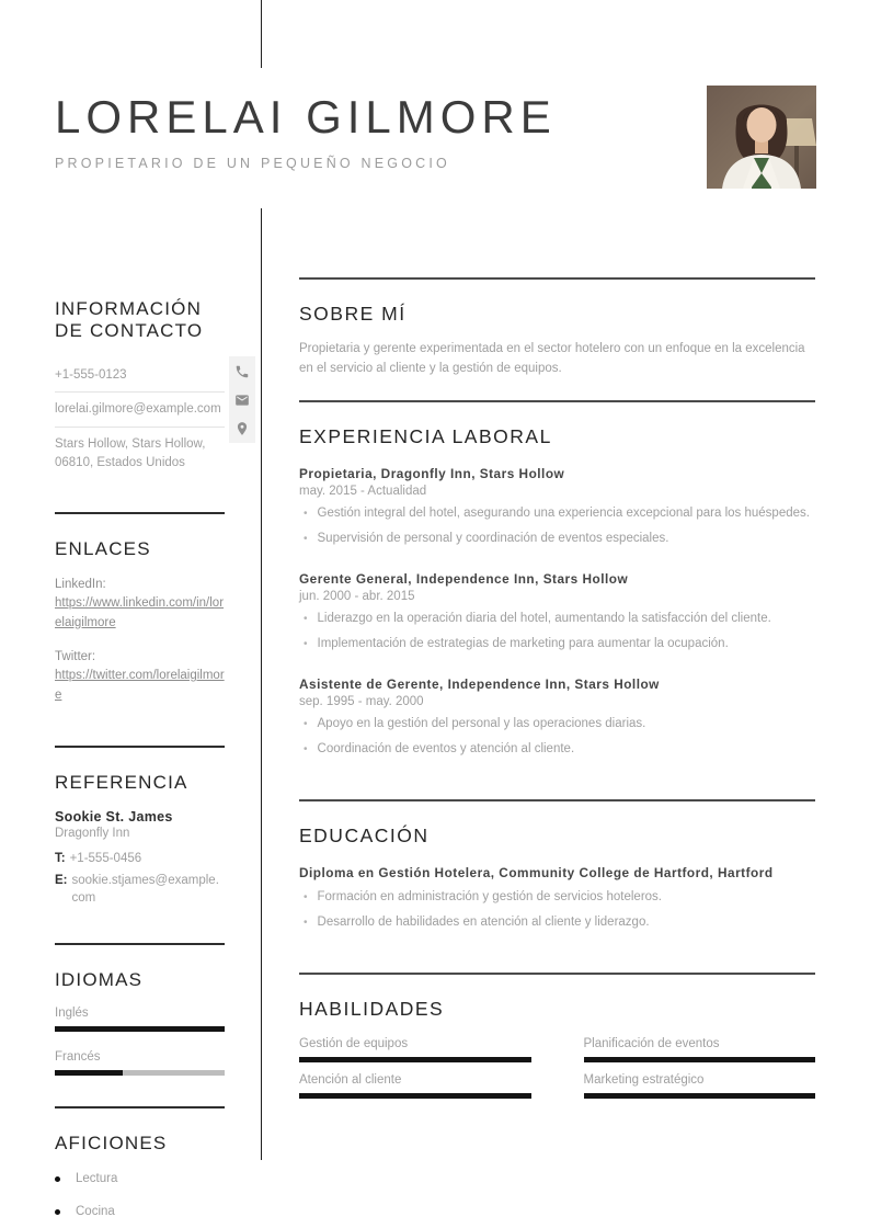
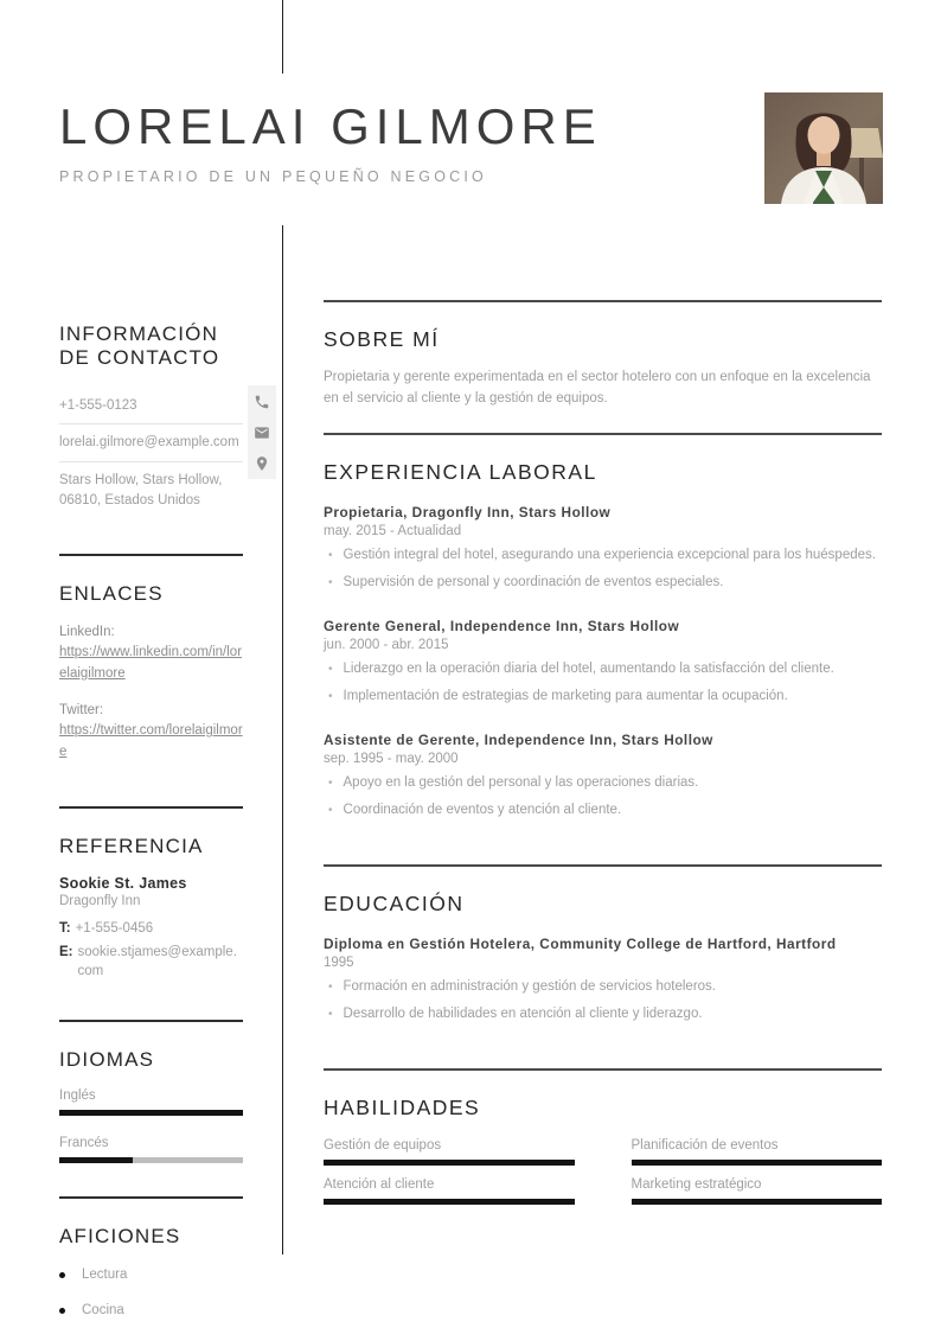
  LORELAI GILMORE
  PROPIETARIO DE UN PEQUEÑO NEGOCIO
  INFORMACIÓN DE CONTACTO
  +1-555-0123
  lorelai.gilmore@example.com
  Stars Hollow, Stars Hollow, 06810, Estados Unidos
  ENLACES
  LinkedIn:
  https://www.linkedin.com/in/lorelaigilmore
  Twitter:
  https://twitter.com/lorelaigilmore
  REFERENCIA
  Sookie St. James
  Dragonfly Inn
  T:
  +1-555-0456
  E:
  sookie.stjames@example.com
  IDIOMAS
  Inglés
  Francés
  AFICIONES
  Lectura
  Cocina
  SOBRE MÍ
  Propietaria y gerente experimentada en el sector hotelero con un enfoque en la excelencia en el servicio al cliente y la gestión de equipos.
  EXPERIENCIA LABORAL
  Propietaria, Dragonfly Inn, Stars Hollow
  may. 2015 - Actualidad
  •
  Gestión integral del hotel, asegurando una experiencia excepcional para los huéspedes.
  •
  Supervisión de personal y coordinación de eventos especiales.
  Gerente General, Independence Inn, Stars Hollow
  jun. 2000 - abr. 2015
  •
  Liderazgo en la operación diaria del hotel, aumentando la satisfacción del cliente.
  •
  Implementación de estrategias de marketing para aumentar la ocupación.
  Asistente de Gerente, Independence Inn, Stars Hollow
  sep. 1995 - may. 2000
  •
  Apoyo en la gestión del personal y las operaciones diarias.
  •
  Coordinación de eventos y atención al cliente.
  EDUCACIÓN
  Diploma en Gestión Hotelera, Community College de Hartford, Hartford
+ 1995
  •
  Formación en administración y gestión de servicios hoteleros.
  •
  Desarrollo de habilidades en atención al cliente y liderazgo.
  HABILIDADES
  Gestión de equipos
  Planificación de eventos
  Atención al cliente
  Marketing estratégico
